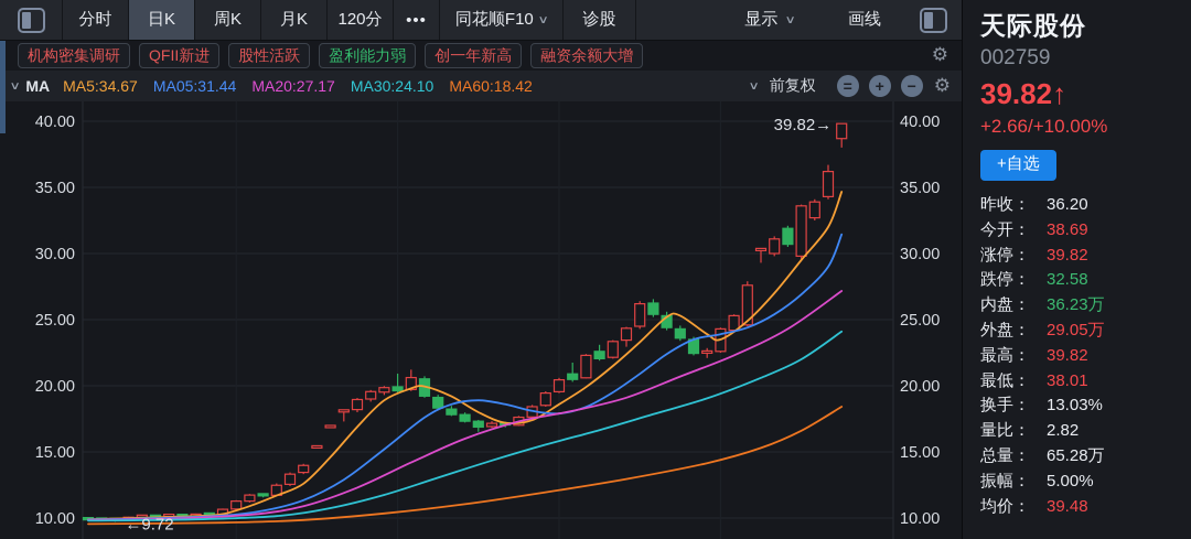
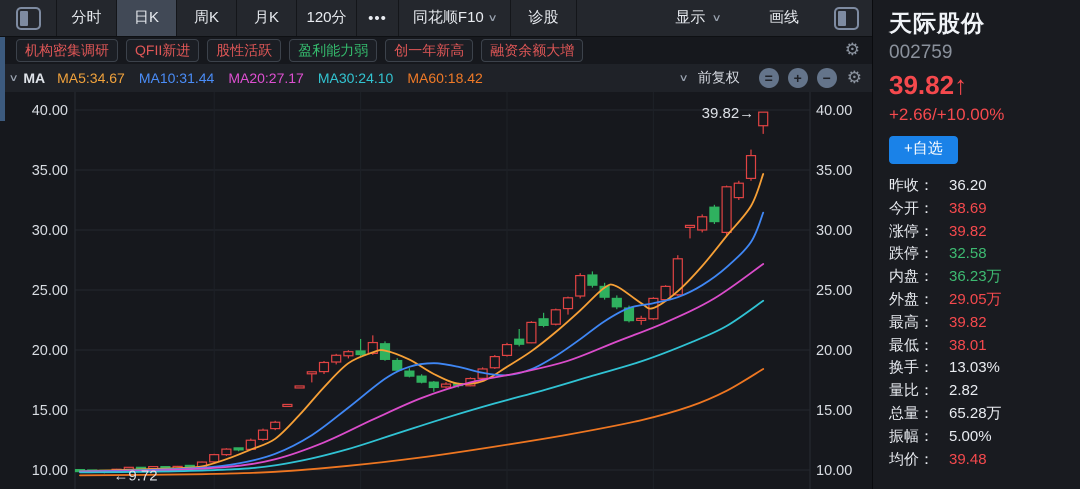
  分时
  日K
  周K
  月K
  120分
  •••
  同花顺F10
  ∨
  诊股
  显示
  ∨
  画线
  机构密集调研
  QFII新进
  股性活跃
  盈利能力弱
  创一年新高
  融资余额大增
  ⚙
  ∨
  MA
  MA5:34.67
- MA05:31.44
+ MA10:31.44
  MA20:27.17
  MA30:24.10
  MA60:18.42
  ∨
  前复权
  =
  +
  −
  ⚙
  40.00
  40.00
  35.00
  35.00
  30.00
  30.00
  25.00
  25.00
  20.00
  20.00
  15.00
  15.00
  10.00
  10.00
  39.82→
  ←9.72
  天际股份
  002759
  39.82↑
  +2.66/+10.00%
  +自选
  昨收：
  36.20
  今开：
  38.69
  涨停：
  39.82
  跌停：
  32.58
  内盘：
  36.23万
  外盘：
  29.05万
  最高：
  39.82
  最低：
  38.01
  换手：
  13.03%
  量比：
  2.82
  总量：
  65.28万
  振幅：
  5.00%
  均价：
  39.48
